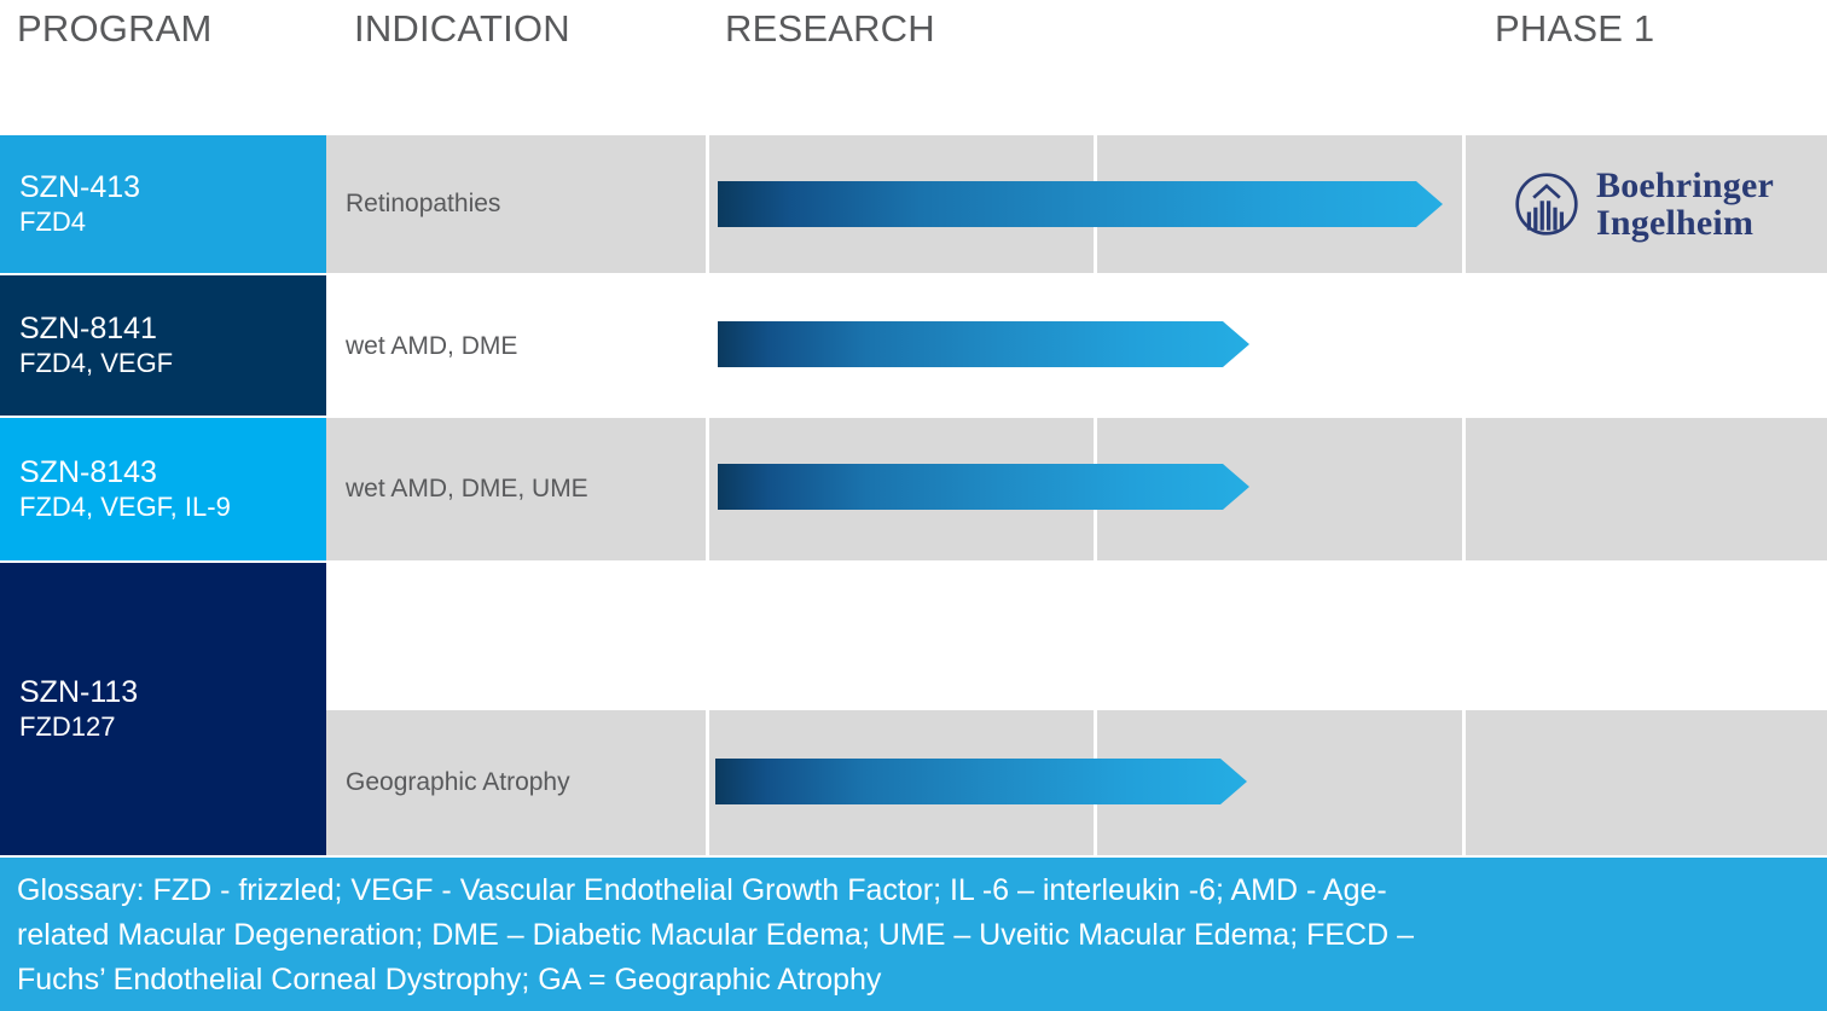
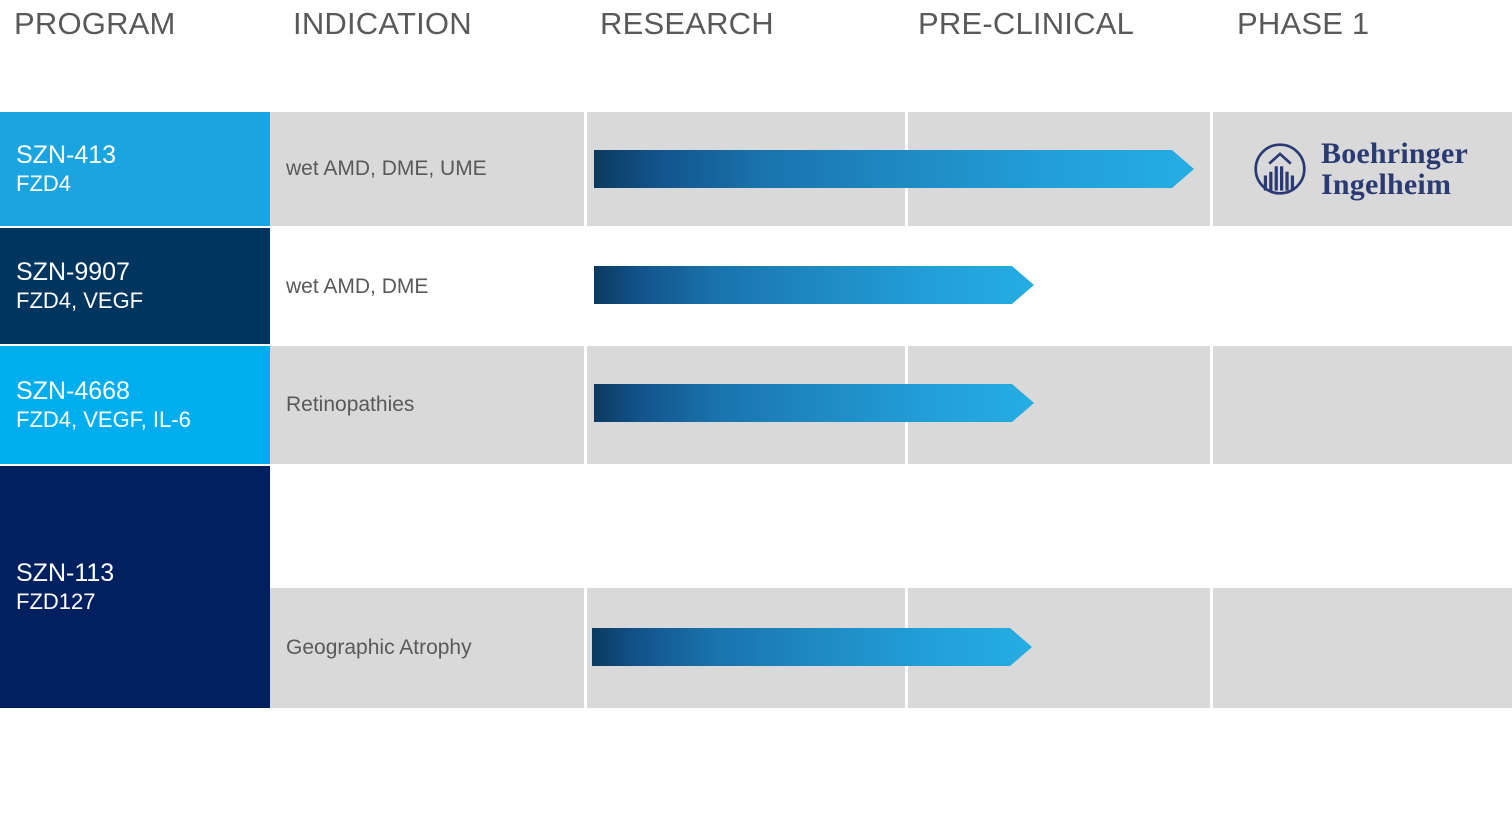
  PROGRAM
  INDICATION
  RESEARCH
+ PRE-CLINICAL
  PHASE 1
  SZN-413
  FZD4
- SZN-8141
+ SZN-9907
  FZD4, VEGF
- SZN-8143
+ SZN-4668
- FZD4, VEGF, IL-9
+ FZD4, VEGF, IL-6
  SZN-113
  FZD127
- Retinopathies
+ wet AMD, DME, UME
  Boehringer
  Ingelheim
  wet AMD, DME
- wet AMD, DME, UME
+ Retinopathies
  Geographic Atrophy
- Glossary: FZD - frizzled; VEGF - Vascular Endothelial Growth Factor; IL -6 – interleukin -6; AMD - Age-
- related Macular Degeneration; DME – Diabetic Macular Edema; UME – Uveitic Macular Edema; FECD –
- Fuchs’ Endothelial Corneal Dystrophy; GA = Geographic Atrophy
